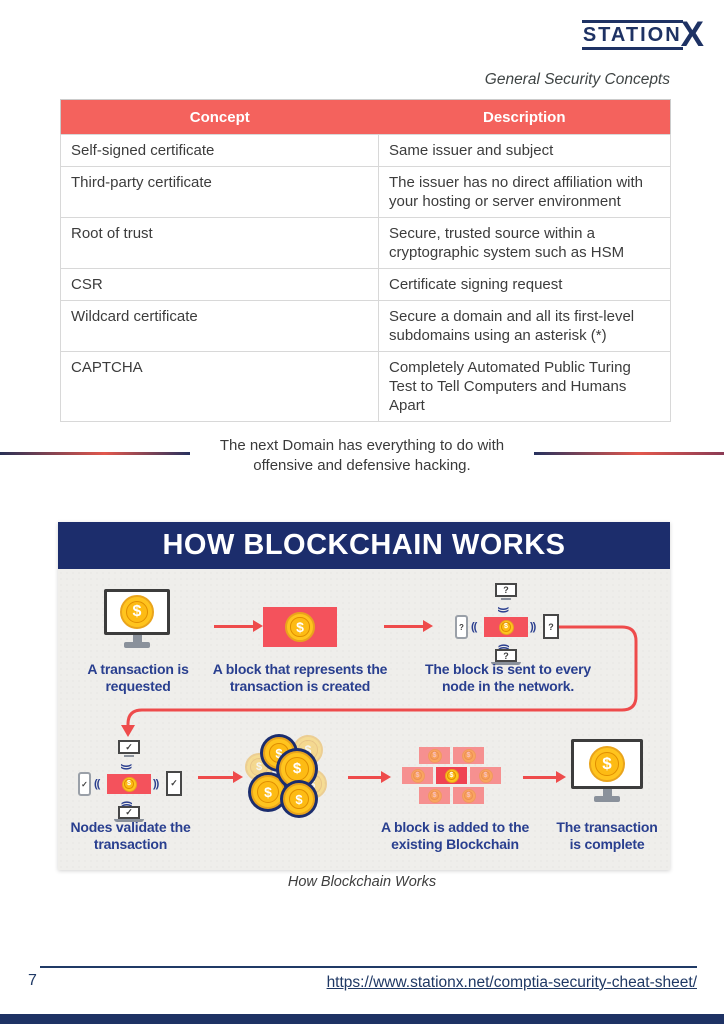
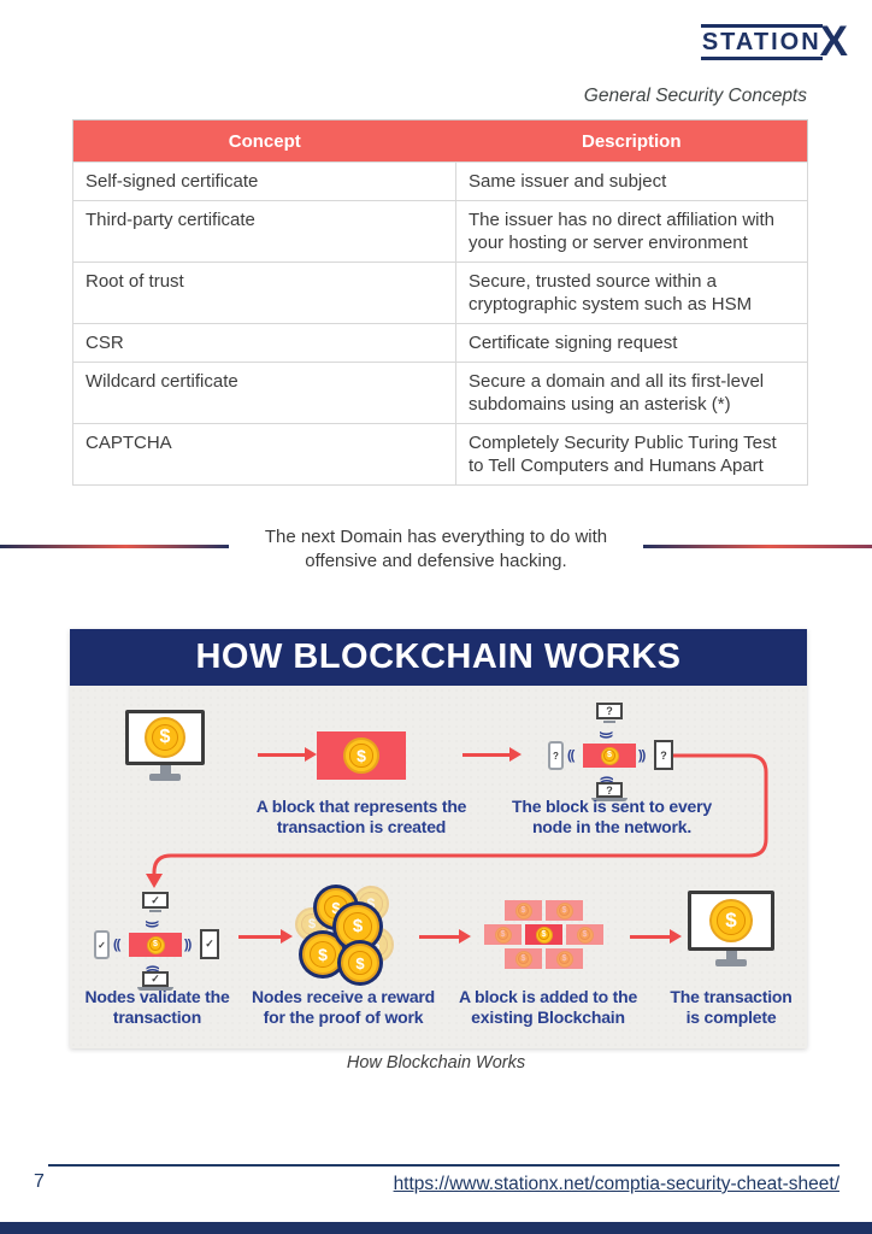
  STATION
  X
  General Security Concepts
  Concept	Description
  Self-signed certificate	Same issuer and subject
  Third-party certificate	The issuer has no direct affiliation with your hosting or server environment
  Root of trust	Secure, trusted source within a cryptographic system such as HSM
  CSR	Certificate signing request
  Wildcard certificate	Secure a domain and all its first-level subdomains using an asterisk (*)
- CAPTCHA	Completely Automated Public Turing Test to Tell Computers and Humans Apart
+ CAPTCHA	Completely Security Public Turing Test to Tell Computers and Humans Apart
  The next Domain has everything to do with
  offensive and defensive hacking.
  HOW BLOCKCHAIN WORKS
  $
  $
  ?
  ?
  ((
  ))
  ?
  ?
- A transaction is
- requested
  A block that represents the
  transaction is created
  The block is sent to every
  node in the network.
  ✓
  ✓
  ((
  ))
  ✓
  ✓
  $
  $
  $
  $
  $
  $
  $
  $
  Nodes validate the
  transaction
+ Nodes receive a reward
+ for the proof of work
  A block is added to the
  existing Blockchain
  The transaction
  is complete
  How Blockchain Works
  7
  https://www.stationx.net/comptia-security-cheat-sheet/
